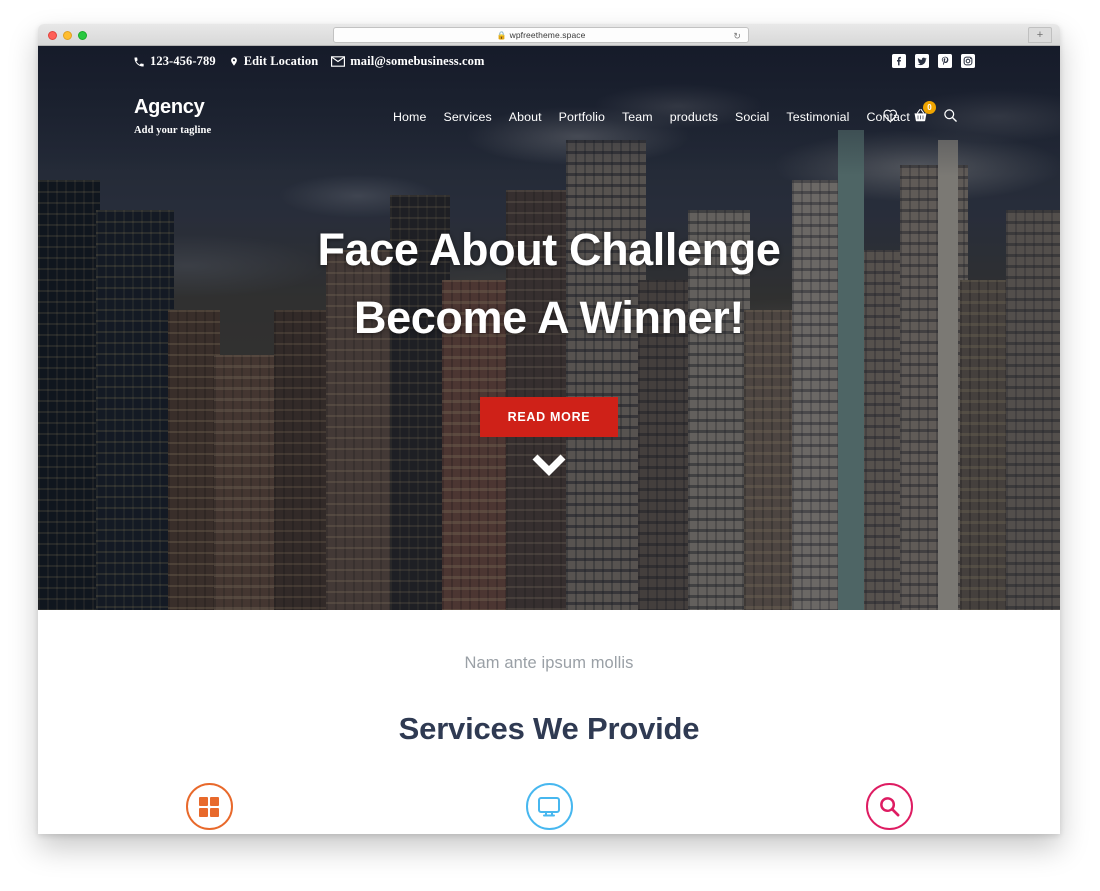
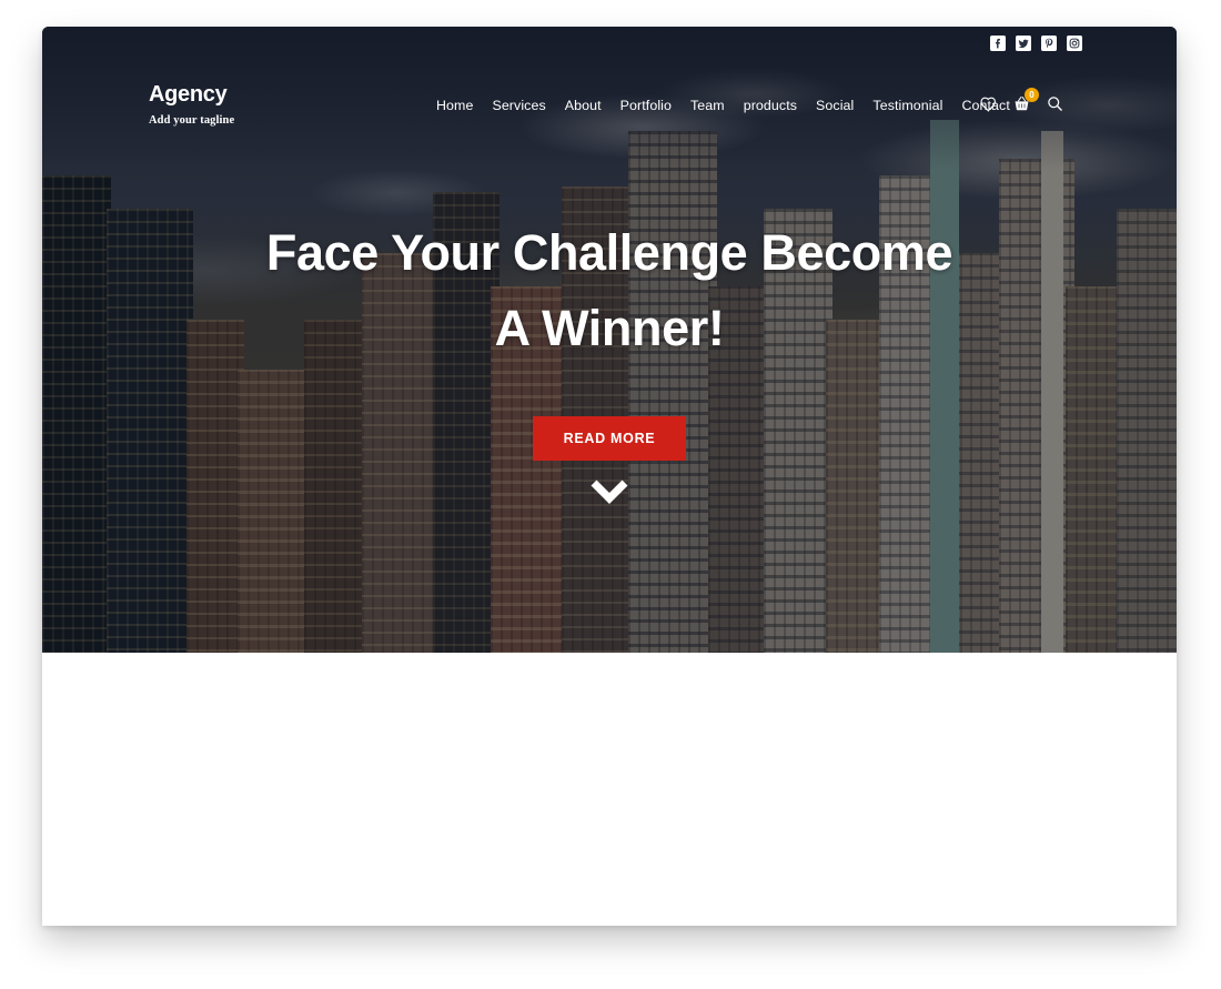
- 🔒
- wpfreetheme.space
- ↻
- +
- 123-456-789
- Edit Location
- mail@somebusiness.com
  Agency
  Add your tagline
  Home
  Services
  About
  Portfolio
  Team
  products
  Social
  Testimonial
  Cotact
  0
- Face About Challenge Become A Winner!
+ Face Your Challenge Become A Winner!
  READ MORE
- Nam ante ipsum mollis
- Services We Provide
